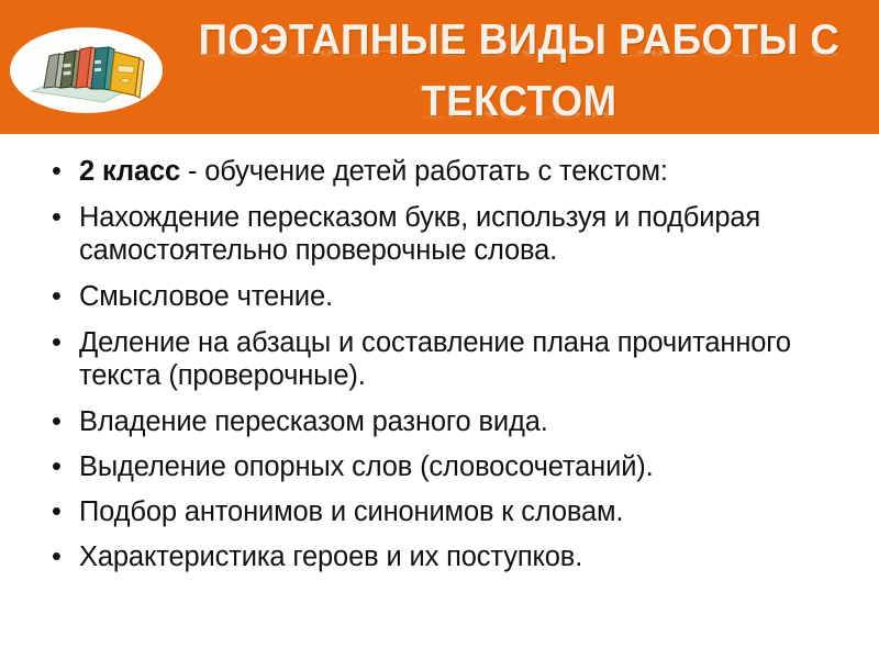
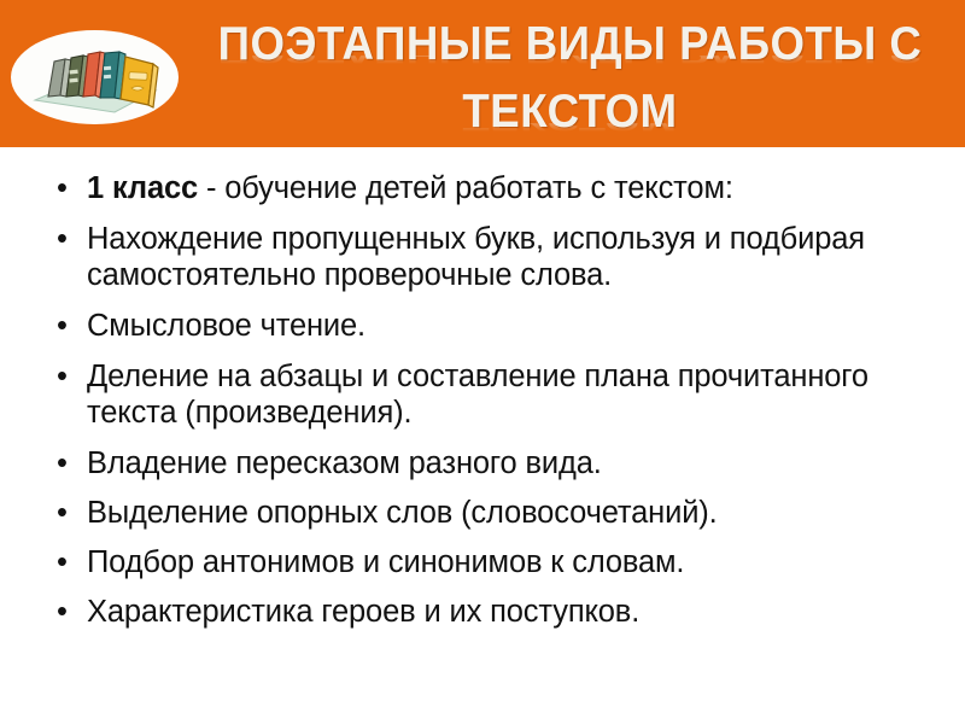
  ПОЭТАПНЫЕ ВИДЫ РАБОТЫ С
  ТЕКСТОМ
  •
- 2 класс - обучение детей работать с текстом:
+ 1 класс - обучение детей работать с текстом:
  •
- Нахождение пересказом букв, используя и подбирая самостоятельно проверочные слова.
+ Нахождение пропущенных букв, используя и подбирая самостоятельно проверочные слова.
  •
  Смысловое чтение.
  •
- Деление на абзацы и составление плана прочитанного текста (проверочные).
+ Деление на абзацы и составление плана прочитанного текста (произведения).
  •
  Владение пересказом разного вида.
  •
  Выделение опорных слов (словосочетаний).
  •
  Подбор антонимов и синонимов к словам.
  •
  Характеристика героев и их поступков.
